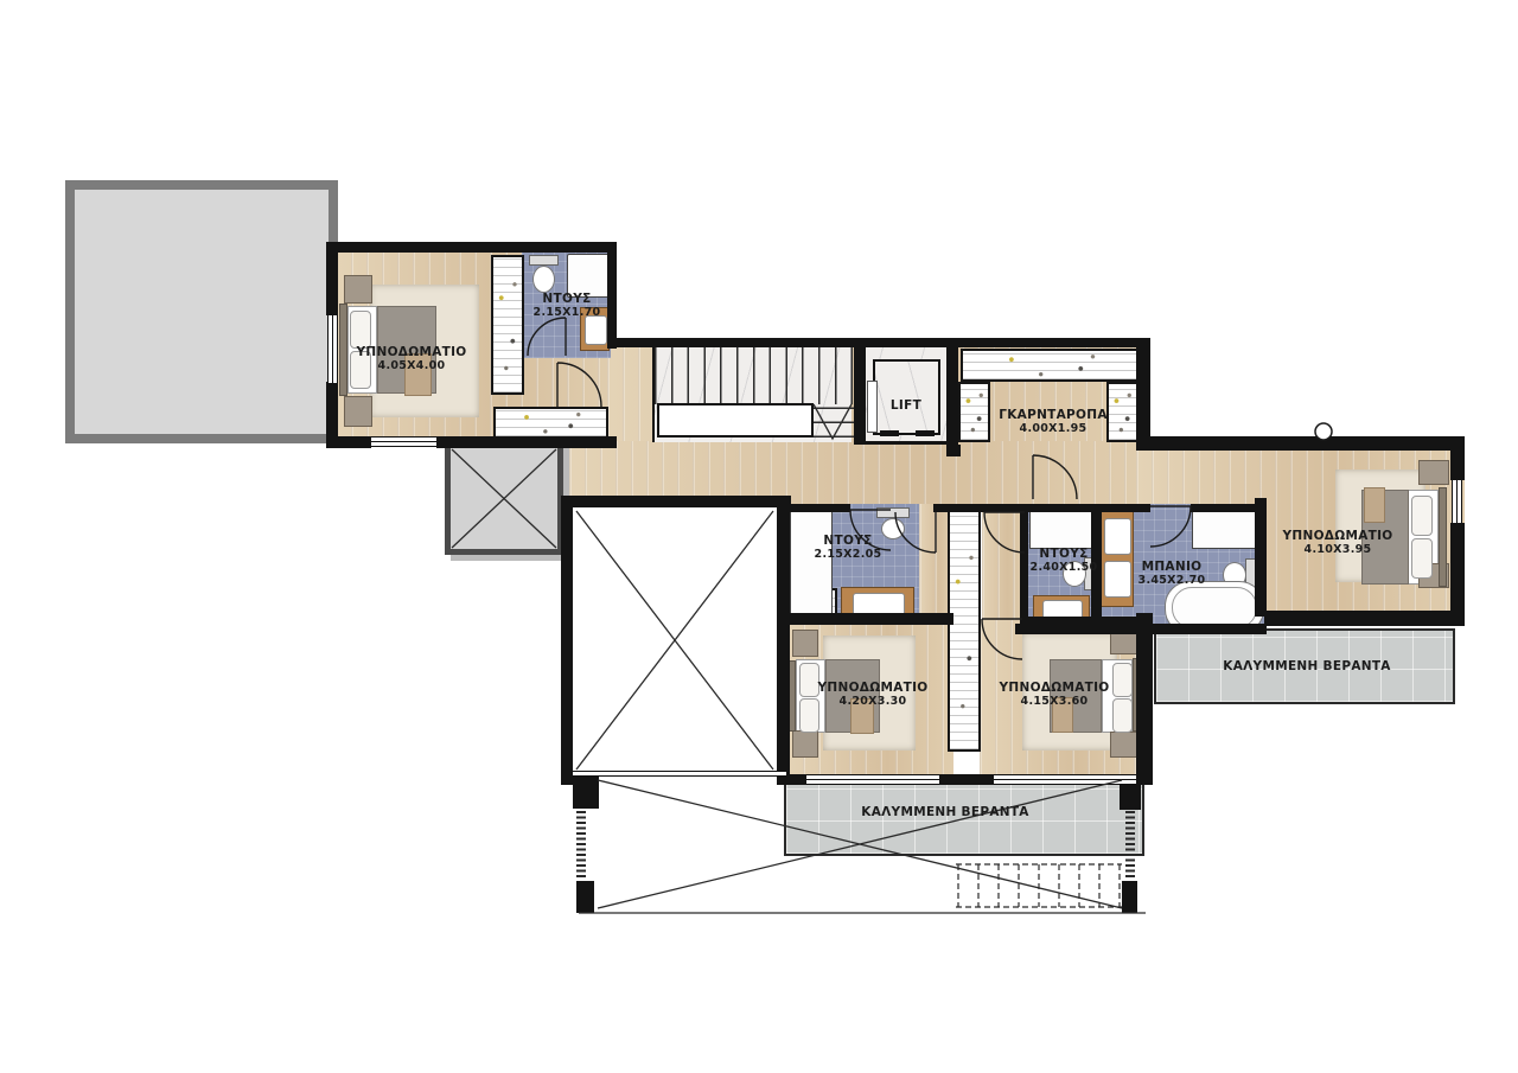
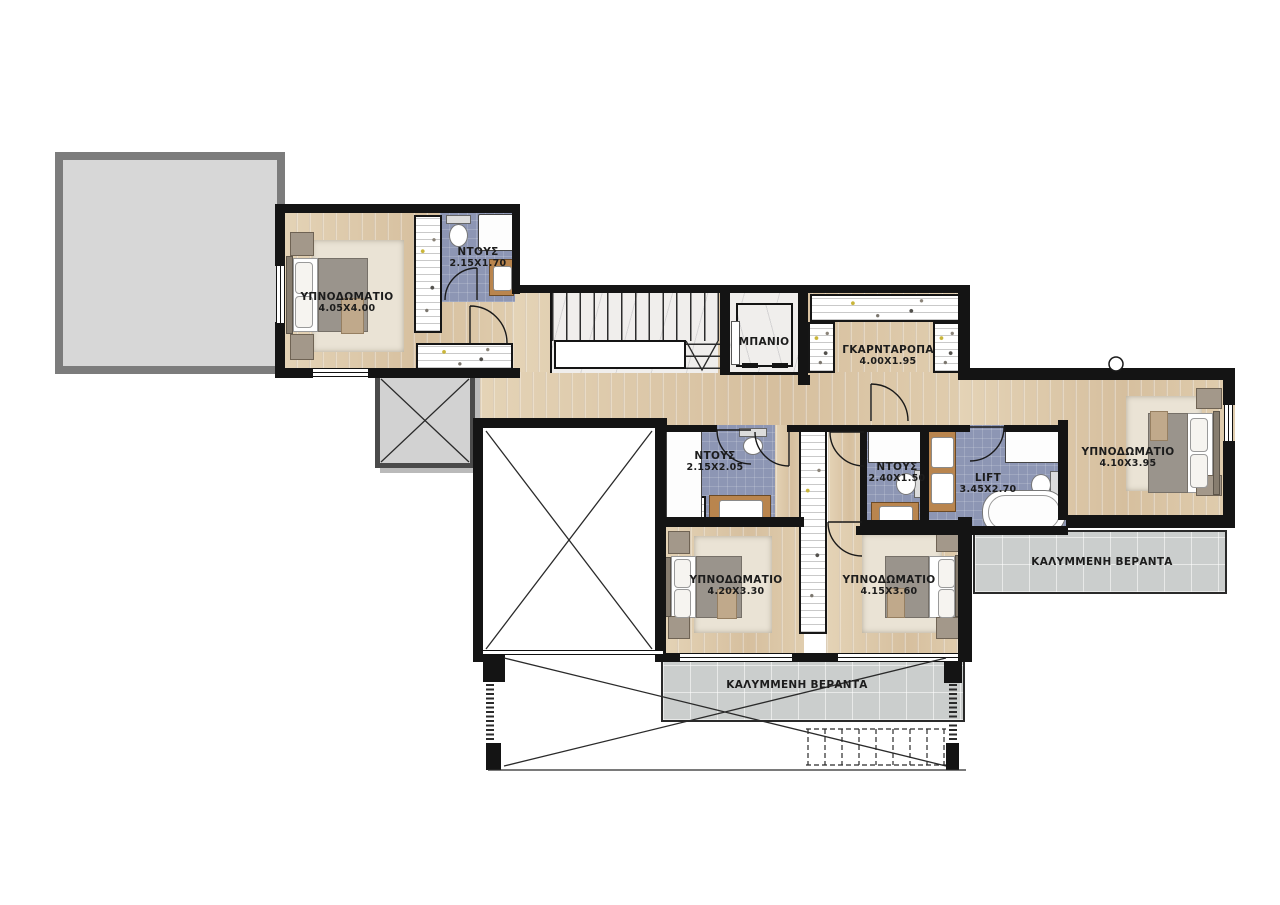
  ΥΠΝΟΔΩΜΑΤΙΟ
  4.05X4.00
  ΝΤΟΥΣ
  2.15X1.70
- LIFT
+ ΜΠΑΝΙΟ
  ΓΚΑΡΝΤΑΡΟΠΑ
  4.00X1.95
  ΝΤΟΥΣ
  2.15X2.05
  ΝΤΟΥΣ
  2.40X1.50
- ΜΠΑΝΙΟ
+ LIFT
  3.45X2.70
  ΥΠΝΟΔΩΜΑΤΙΟ
  4.10X3.95
  ΚΑΛΥΜΜΕΝΗ ΒΕΡΑΝΤΑ
  ΥΠΝΟΔΩΜΑΤΙΟ
  4.20X3.30
  ΥΠΝΟΔΩΜΑΤΙΟ
  4.15X3.60
  ΚΑΛΥΜΜΕΝΗ ΒΕΡΑΝΤΑ
